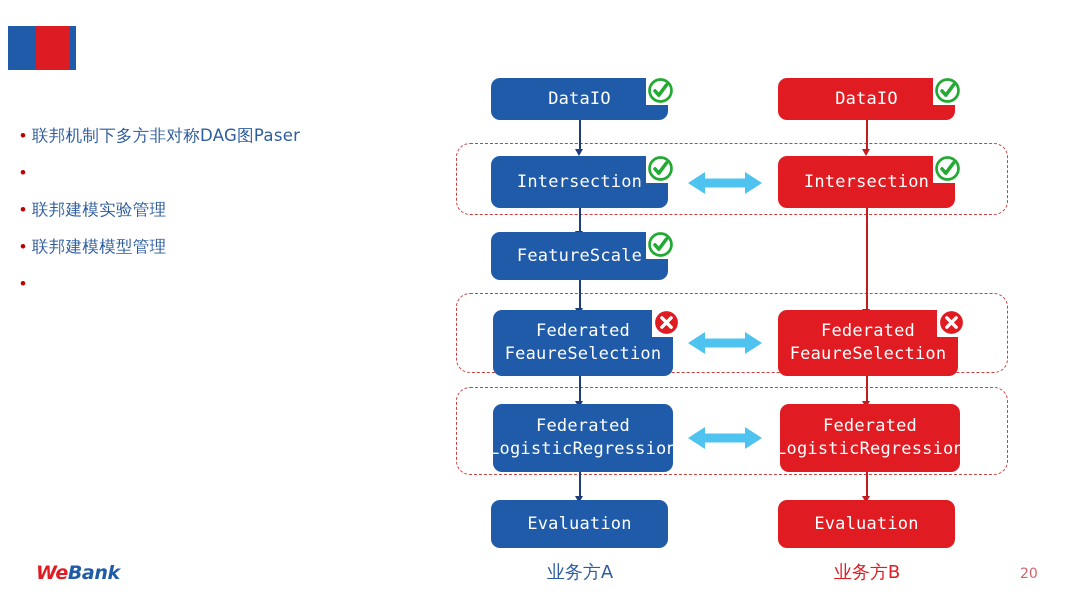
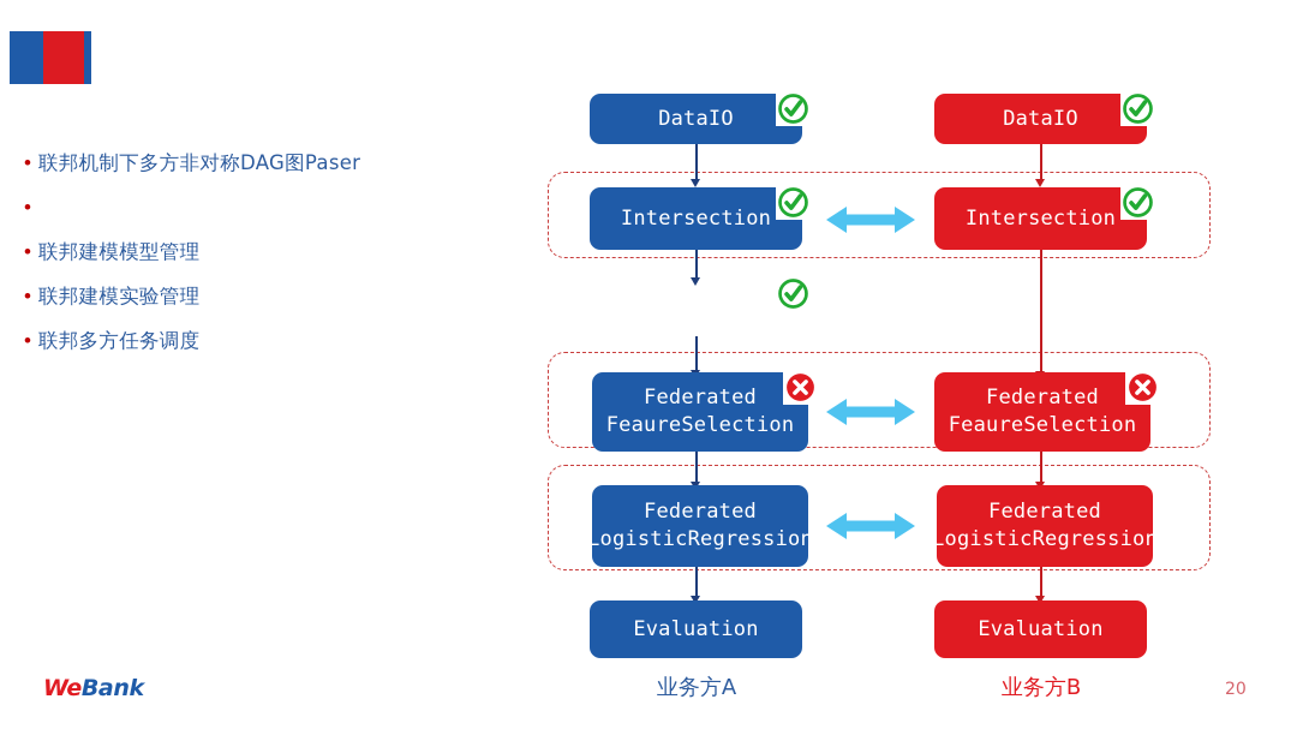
  •
  联邦机制下多方非对称DAG图Paser
  •
  •
- 联邦建模实验管理
+ 联邦建模模型管理
  •
- 联邦建模模型管理
+ 联邦建模实验管理
  •
+ 联邦多方任务调度
  DataIO
  Intersection
- FeatureScale
  Federated FeaureSelection
  Federated LogisticRegression
  Evaluation
  DataIO
  Intersection
  Federated FeaureSelection
  Federated LogisticRegression
  Evaluation
  业务方A
  业务方B
  WeBank
  20
